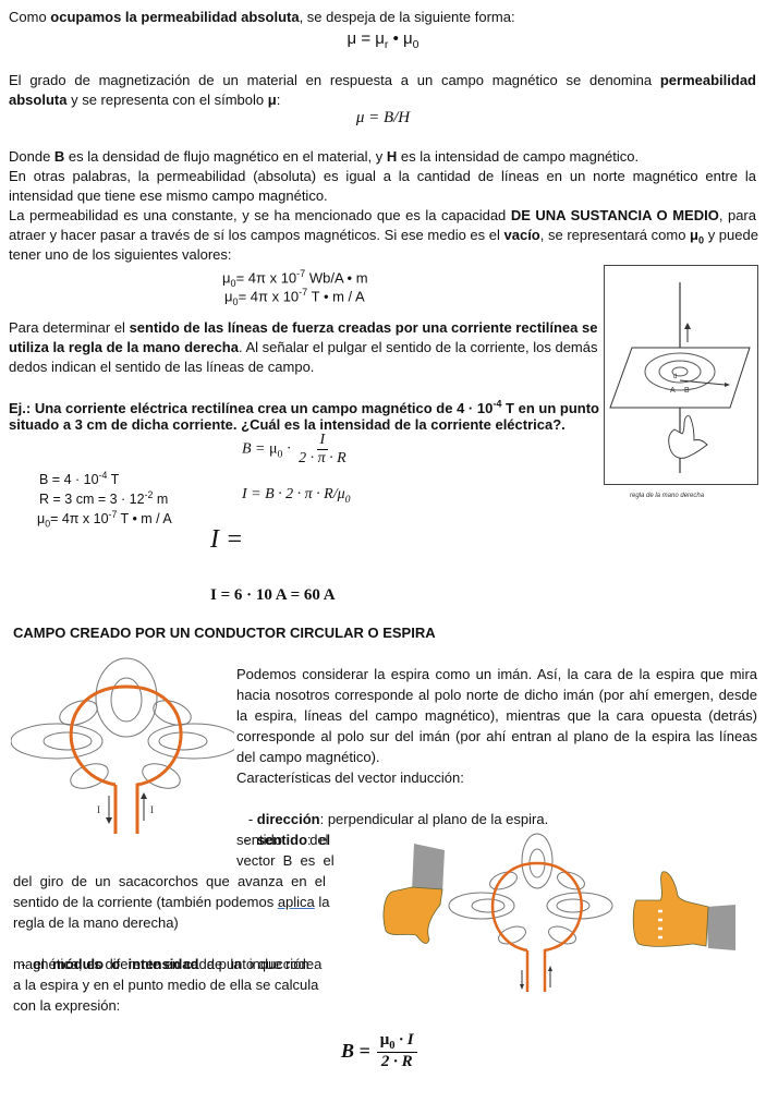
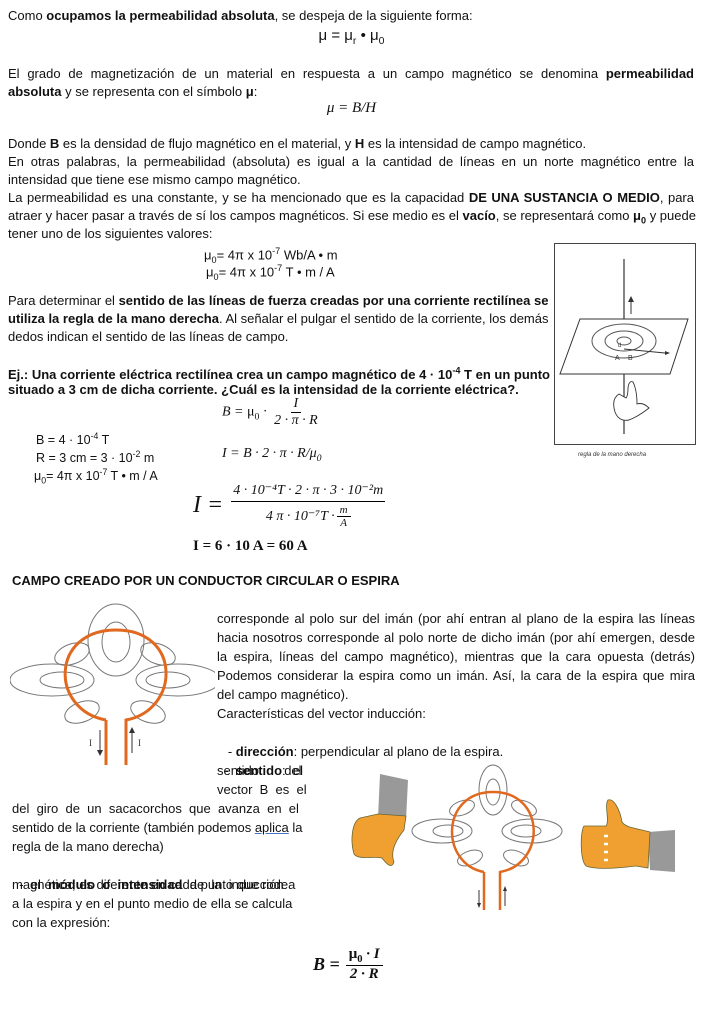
  Como ocupamos la permeabilidad absoluta, se despeja de la siguiente forma:
  μ = μr • μ0
  El grado de magnetización de un material en respuesta a un campo magnético se denomina permeabilidad
  absoluta y se representa con el símbolo μ:
  μ = B/H
  Donde B es la densidad de flujo magnético en el material, y H es la intensidad de campo magnético.
  En otras palabras, la permeabilidad (absoluta) es igual a la cantidad de líneas en un norte magnético entre la
  intensidad que tiene ese mismo campo magnético.
  La permeabilidad es una constante, y se ha mencionado que es la capacidad DE UNA SUSTANCIA O MEDIO, para
  atraer y hacer pasar a través de sí los campos magnéticos. Si ese medio es el vacío, se representará como μ0 y puede
  tener uno de los siguientes valores:
  μ0= 4π x 10-7 Wb/A • m
  μ0= 4π x 10-7 T • m / A
  Para determinar el sentido de las líneas de fuerza creadas por una corriente rectilínea se
  utiliza la regla de la mano derecha. Al señalar el pulgar el sentido de la corriente, los demás
  dedos indican el sentido de las líneas de campo.
  Ej.: Una corriente eléctrica rectilínea crea un campo magnético de 4 · 10-4 T en un punto
  situado a 3 cm de dicha corriente. ¿Cuál es la intensidad de la corriente eléctrica?.
  B = μ0 ·
  I
  2 · π · R
  B = 4 · 10-4 T
- R = 3 cm = 3 · 12-2 m
+ R = 3 cm = 3 · 10-2 m
  μ0= 4π x 10-7 T • m / A
  I = B · 2 · π · R/μ0
  I =
+ 4 · 10⁻⁴T · 2 · π · 3 · 10⁻²m
+ 4 π · 10⁻⁷T ·
+ m
+ A
  I = 6 · 10 A = 60 A
  CAMPO CREADO POR UN CONDUCTOR CIRCULAR O ESPIRA
  I
  I
- Podemos considerar la espira como un imán. Así, la cara de la espira que mira
+ corresponde al polo sur del imán (por ahí entran al plano de la espira las líneas
  hacia nosotros corresponde al polo norte de dicho imán (por ahí emergen, desde
  la espira, líneas del campo magnético), mientras que la cara opuesta (detrás)
- corresponde al polo sur del imán (por ahí entran al plano de la espira las líneas
+ Podemos considerar la espira como un imán. Así, la cara de la espira que mira
  del campo magnético).
  Características del vector inducción:
  - dirección: perpendicular al plano de la espira.
  - sentido: el
  sentido del
  vector B es el
  del giro de un sacacorchos que avanza en el
  sentido de la corriente (también podemos aplica la
  regla de la mano derecha)
  - el módulo o intensidad de la inducción
  magnética, es diferente en cada punto que rodea
  a la espira y en el punto medio de ella se calcula
  con la expresión:
  B =
  μ0 · I
  2 · R
